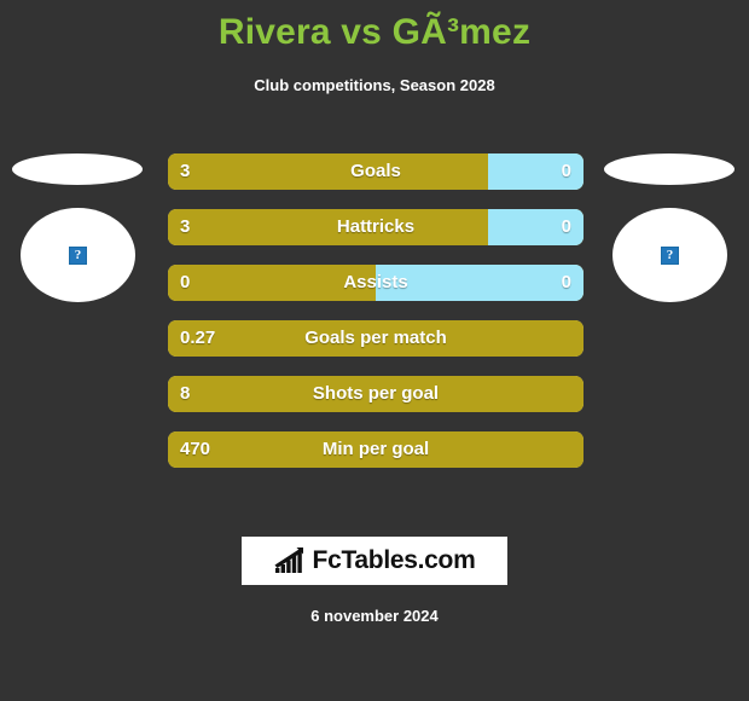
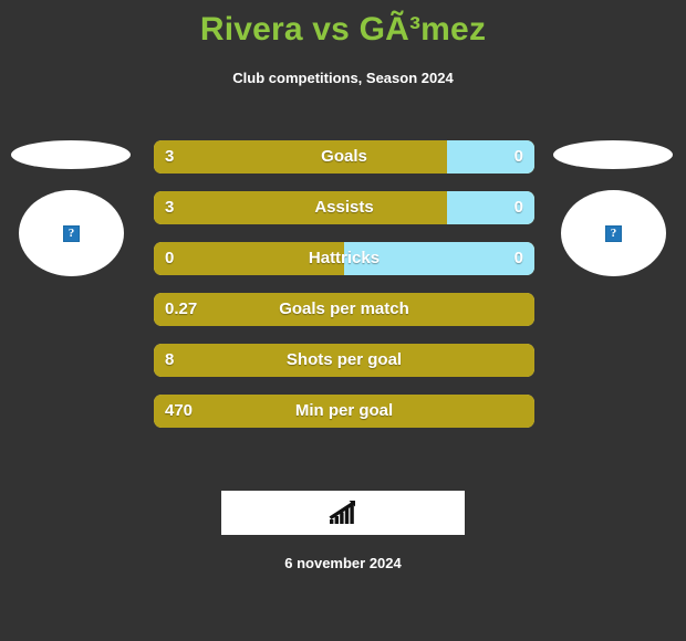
  Rivera vs GÃ³mez
- Club competitions, Season 2028
+ Club competitions, Season 2024
  ?
  ?
  3
  0
  Goals
  3
  0
- Hattricks
+ Assists
  0
  0
- Assists
+ Hattricks
  0.27
  Goals per match
  8
  Shots per goal
  470
  Min per goal
- FcTables.com
  6 november 2024
